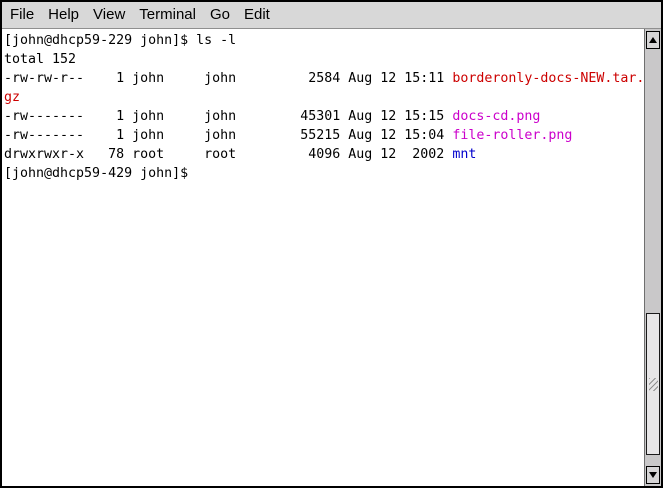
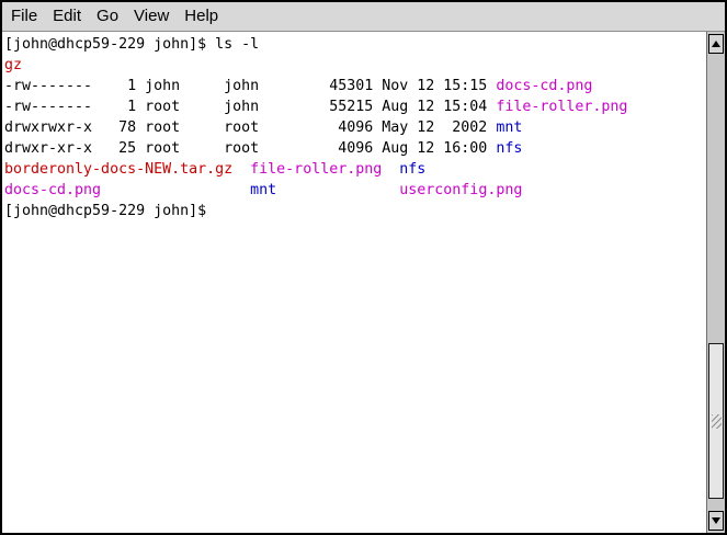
  File
- Help
+ Edit
- View
+ Go
- Terminal
- Go
+ View
- Edit
+ Help
  [john@dhcp59-229 john]$ ls -l
- total 152
- -rw-rw-r-- 1 john john 2584 Aug 12 15:11 borderonly-docs-NEW.tar.
  gz
- -rw------- 1 john john 45301 Aug 12 15:15 docs-cd.png
+ -rw------- 1 john john 45301 Nov 12 15:15 docs-cd.png
- -rw------- 1 john john 55215 Aug 12 15:04 file-roller.png
+ -rw------- 1 root john 55215 Aug 12 15:04 file-roller.png
- drwxrwxr-x 78 root root 4096 Aug 12 2002 mnt
+ drwxrwxr-x 78 root root 4096 May 12 2002 mnt
+ drwxr-xr-x 25 root root 4096 Aug 12 16:00 nfs
+ borderonly-docs-NEW.tar.gz file-roller.png nfs
+ docs-cd.png mnt userconfig.png
- [john@dhcp59-429 john]$
+ [john@dhcp59-229 john]$
